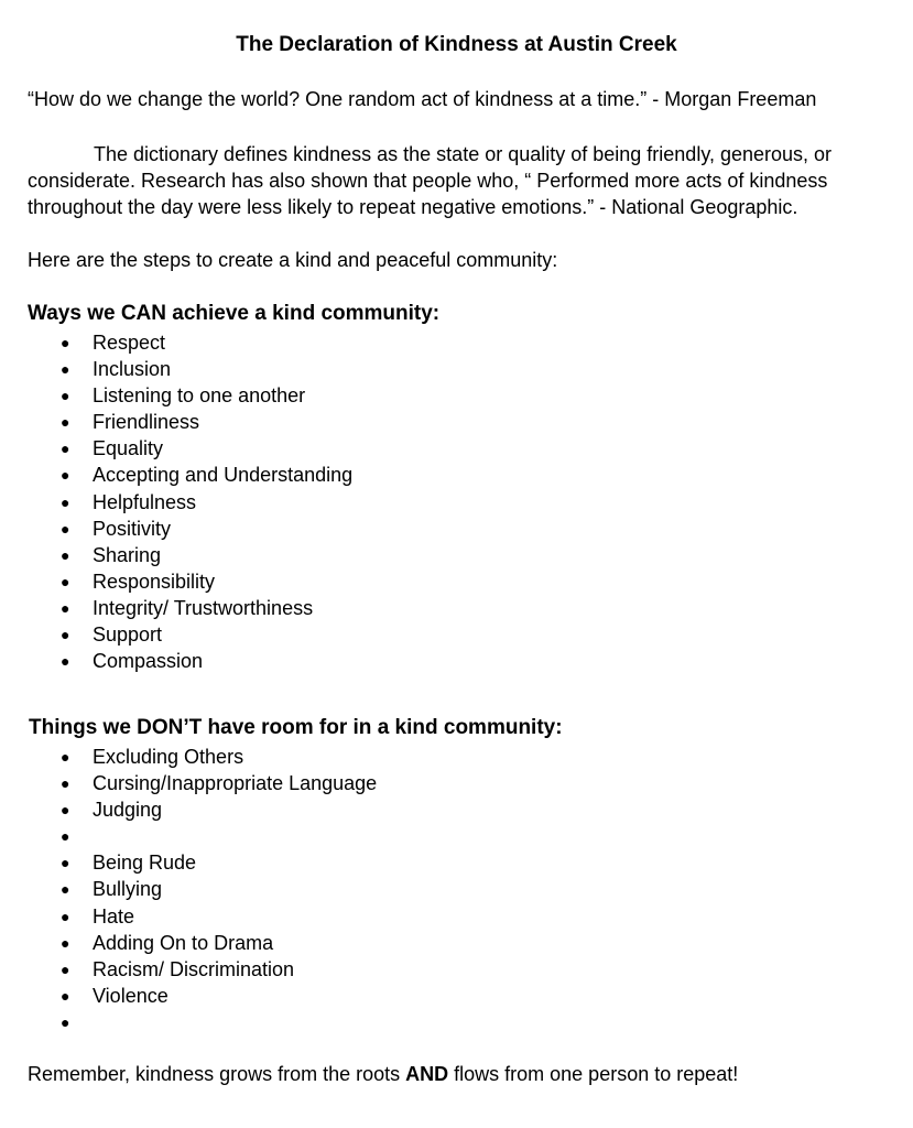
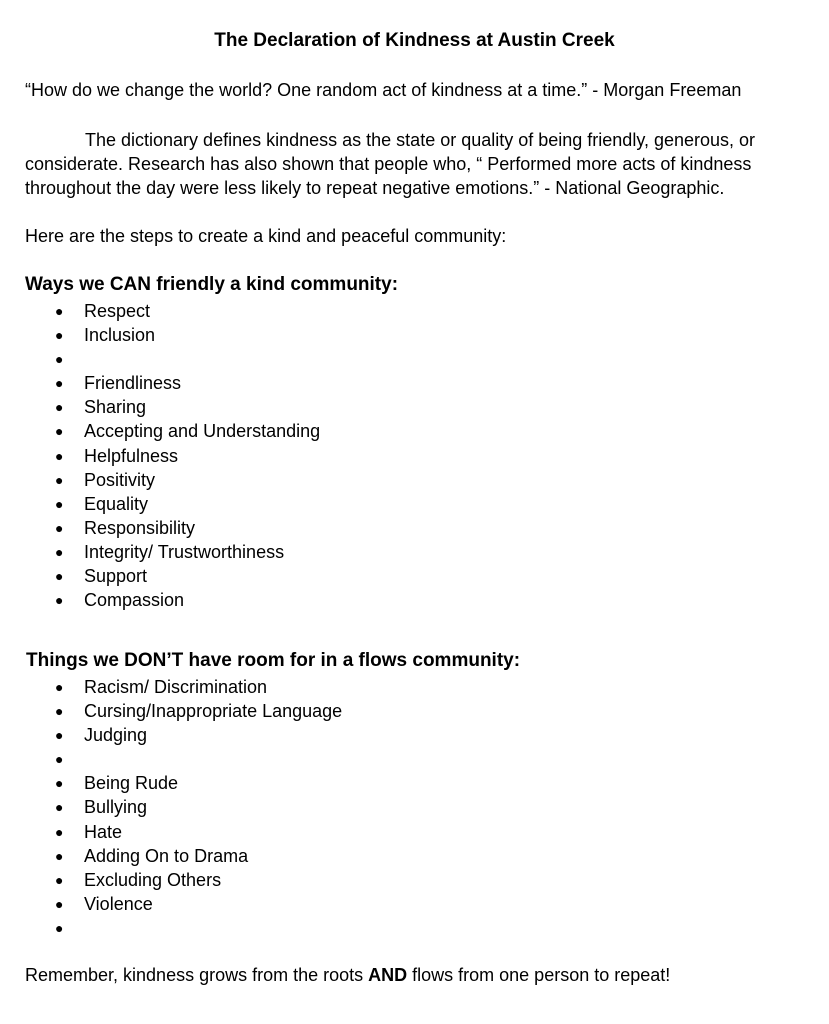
  The Declaration of Kindness at Austin Creek
  “How do we change the world? One random act of kindness at a time.” - Morgan Freeman
  The dictionary defines kindness as the state or quality of being friendly, generous, or considerate. Research has also shown that people who, “ Performed more acts of kindness throughout the day were less likely to repeat negative emotions.” - National Geographic.
  Here are the steps to create a kind and peaceful community:
- Ways we CAN achieve a kind community:
+ Ways we CAN friendly a kind community:
  ●
  Respect
  ●
  Inclusion
  ●
- Listening to one another
  ●
  Friendliness
  ●
- Equality
+ Sharing
  ●
  Accepting and Understanding
  ●
  Helpfulness
  ●
  Positivity
  ●
- Sharing
+ Equality
  ●
  Responsibility
  ●
  Integrity/ Trustworthiness
  ●
  Support
  ●
  Compassion
- Things we DON’T have room for in a kind community:
+ Things we DON’T have room for in a flows community:
  ●
- Excluding Others
+ Racism/ Discrimination
  ●
  Cursing/Inappropriate Language
  ●
  Judging
  ●
  ●
  Being Rude
  ●
  Bullying
  ●
  Hate
  ●
  Adding On to Drama
  ●
- Racism/ Discrimination
+ Excluding Others
  ●
  Violence
  ●
  Remember, kindness grows from the roots AND flows from one person to repeat!
